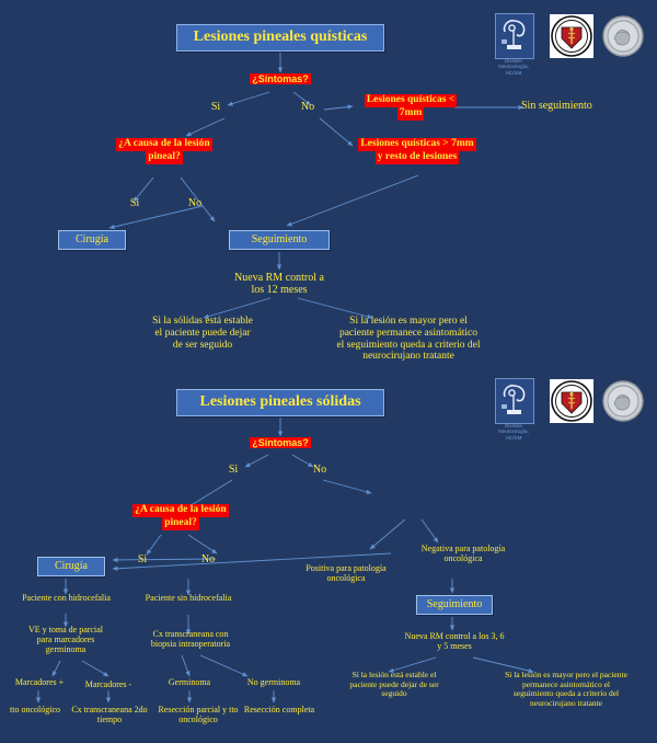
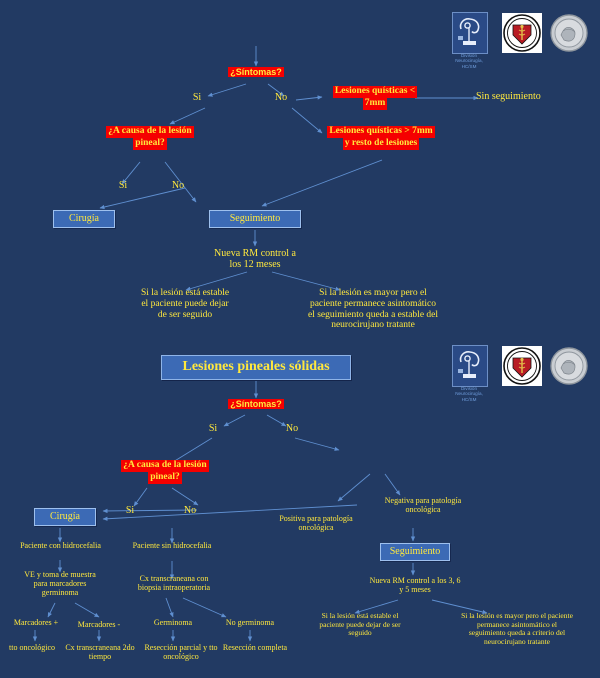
- Lesiones pineales quísticas
  ¿Síntomas?
  Si
  No
  Lesiones quísticas <
  7mm
  Sin seguimiento
  Lesiones quísticas > 7mm
  y resto de lesiones
  ¿A causa de la lesión
  pineal?
  Si
  No
  Cirugía
  Seguimiento
  Nueva RM control a
  los 12 meses
- Si la sólidas está estable
+ Si la lesión está estable
  el paciente puede dejar
  de ser seguido
  Si la lesión es mayor pero el
  paciente permanece asintomático
- el seguimiento queda a criterio del
+ el seguimiento queda a estable del
  neurocirujano tratante
  Lesiones pineales sólidas
  ¿Síntomas?
  Si
  No
  ¿A causa de la lesión
  pineal?
  Si
  No
  Cirugía
  Positiva para patología
  oncológica
  Negativa para patología
  oncológica
  Seguimiento
  Nueva RM control a los 3, 6
  y 5 meses
  Si la lesión está estable el
  paciente puede dejar de ser
  seguido
  Si la lesión es mayor pero el paciente
  permanece asintomático el
  seguimiento queda a criterio del
  neurocirujano tratante
  Paciente con hidrocefalia
  Paciente sin hidrocefalia
- VE y toma de parcial
+ VE y toma de muestra
  para marcadores
  germinoma
  Cx transcraneana con
  biopsia intraoperatoria
  Marcadores +
  Marcadores -
  Germinoma
  No germinoma
  tto oncológico
  Cx transcraneana 2do
  tiempo
  Resección parcial y tto
  oncológico
  Resección completa
